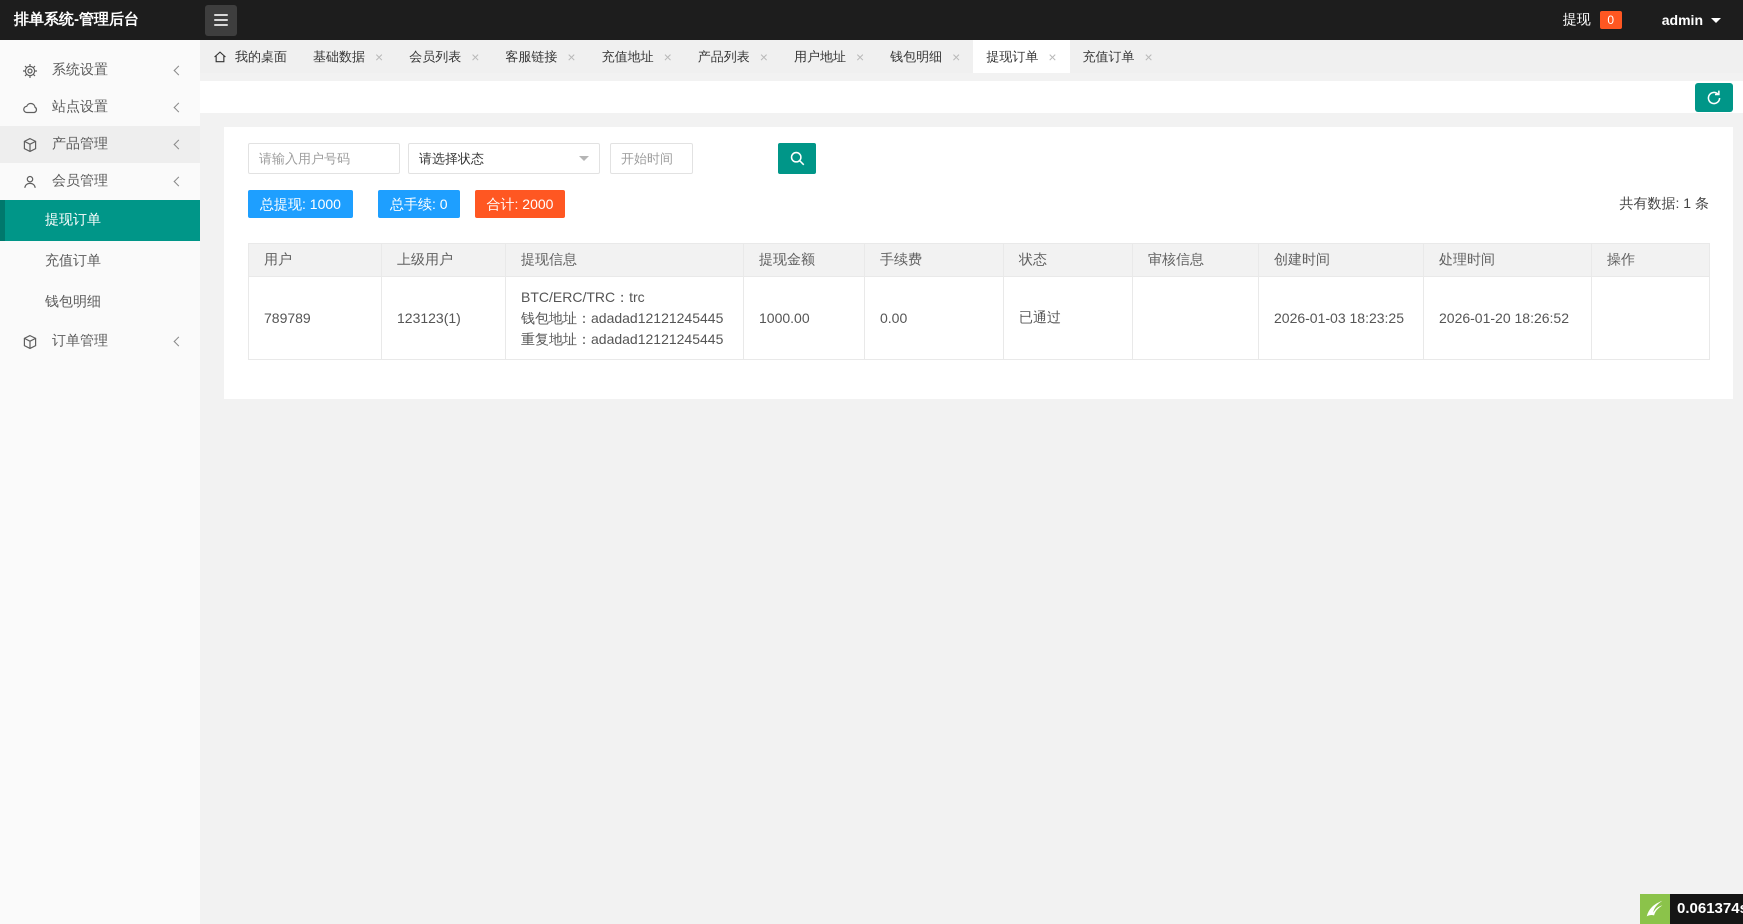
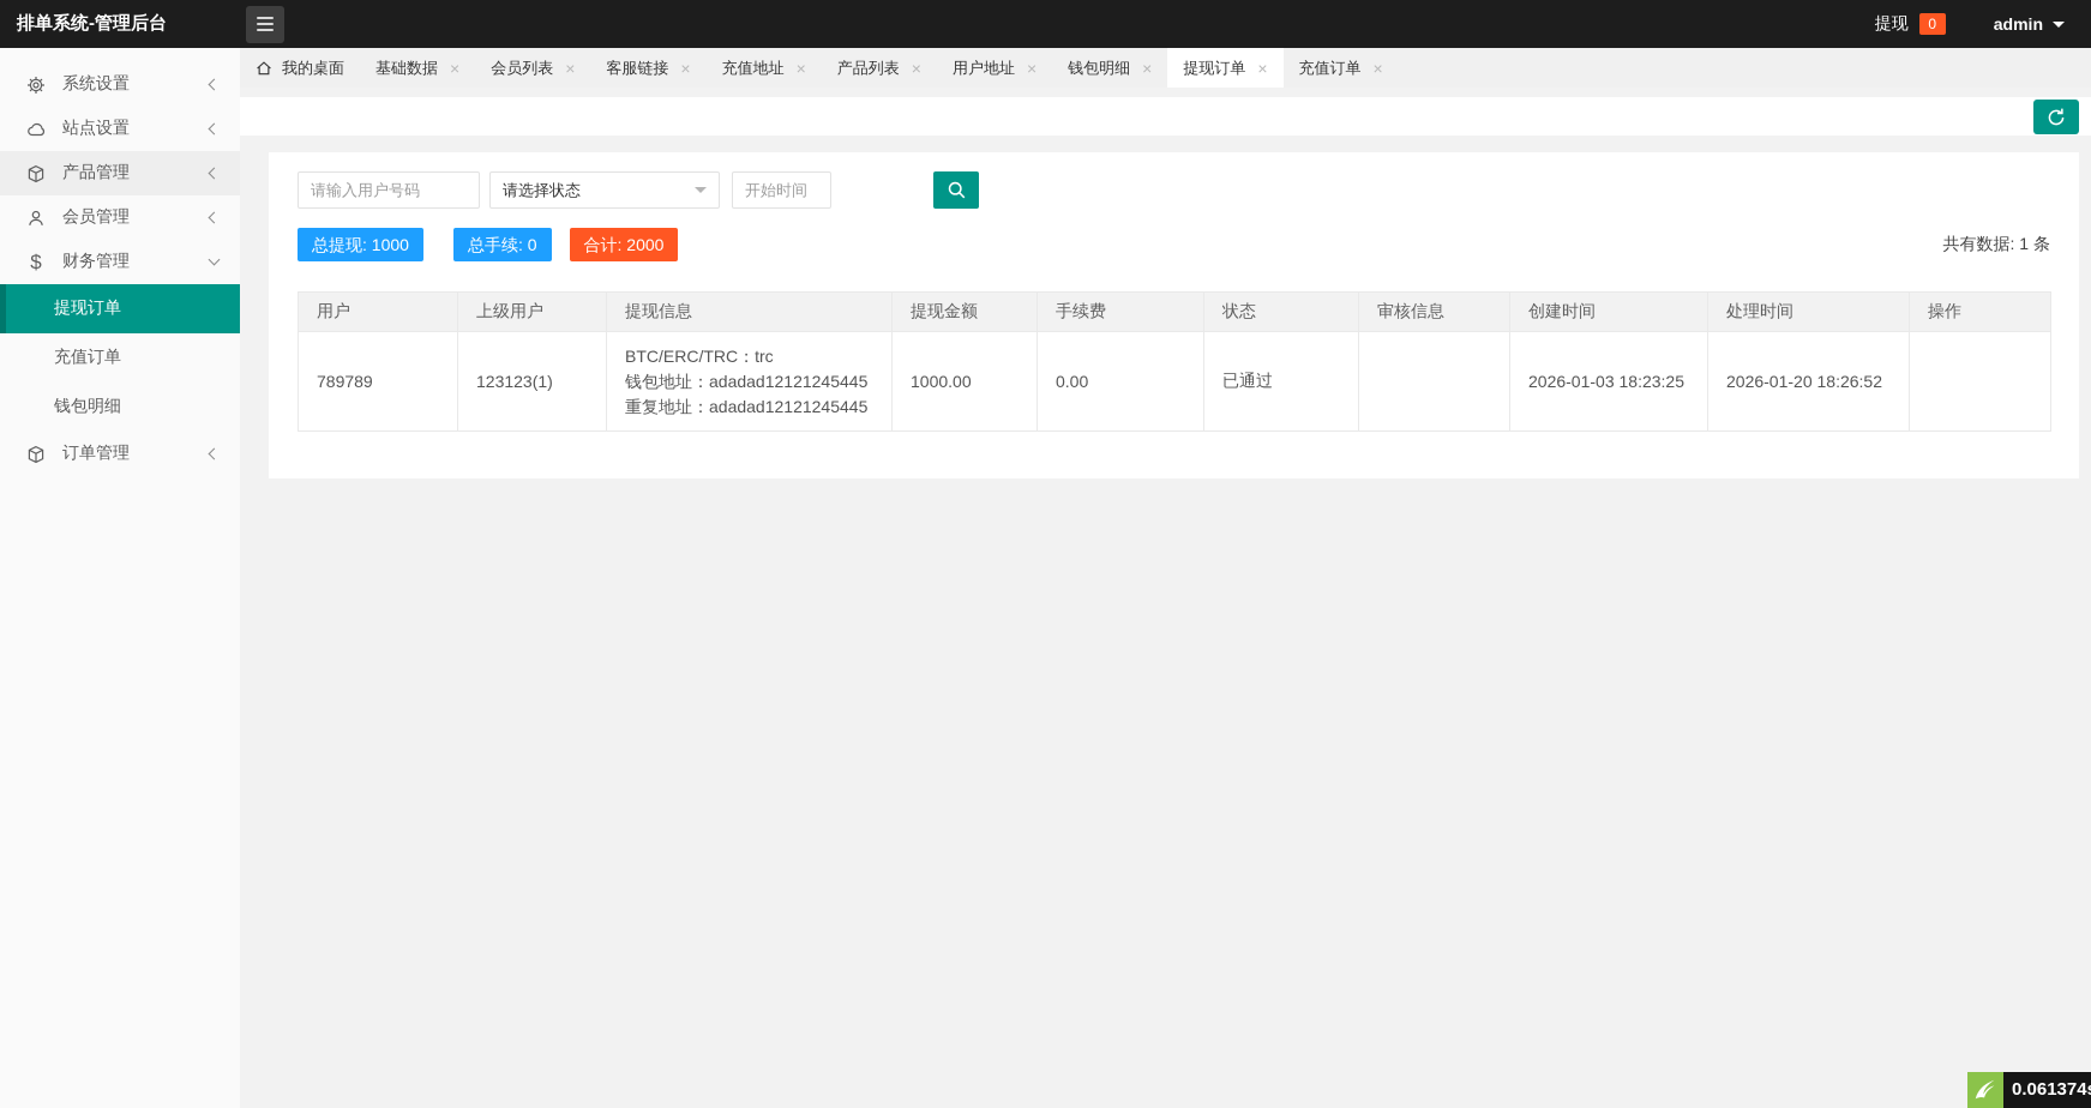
  排单系统-管理后台
  提现
  0
  admin
  系统设置
  站点设置
  产品管理
  会员管理
+ $
+ 财务管理
  提现订单
  充值订单
  钱包明细
  订单管理
  我的桌面
  基础数据
  ×
  会员列表
  ×
  客服链接
  ×
  充值地址
  ×
  产品列表
  ×
  用户地址
  ×
  钱包明细
  ×
  提现订单
  ×
  充值订单
  ×
  请输入用户号码
  请选择状态
  开始时间
  总提现: 1000
  总手续: 0
  合计: 2000
  共有数据: 1 条
  用户	上级用户	提现信息	提现金额	手续费	状态	审核信息	创建时间	处理时间	操作
  789789	123123(1)	BTC/ERC/TRC：trc 钱包地址：adadad12121245445 重复地址：adadad12121245445	1000.00	0.00	已通过		2026-01-03 18:23:25	2026-01-20 18:26:52
  0.061374
